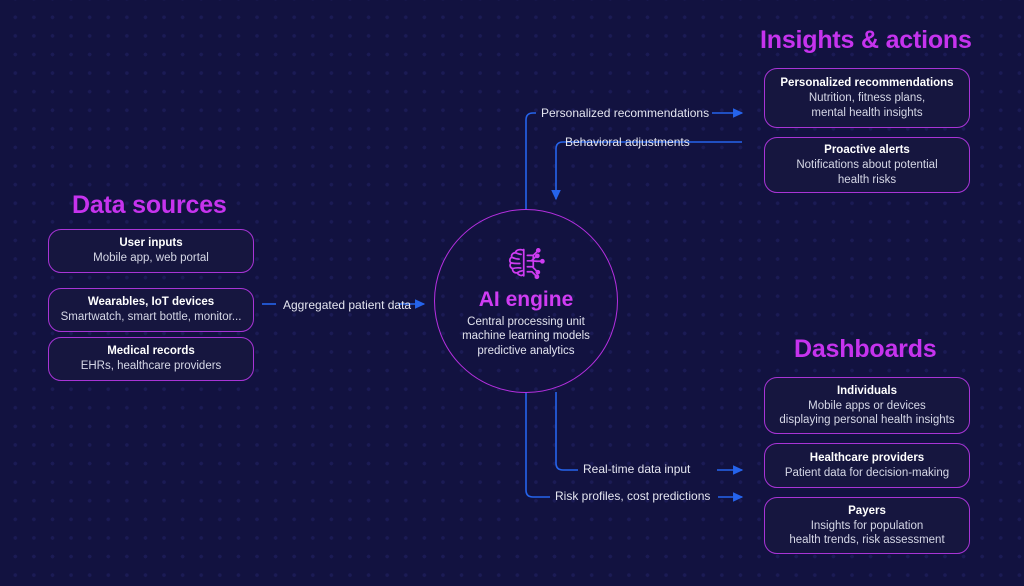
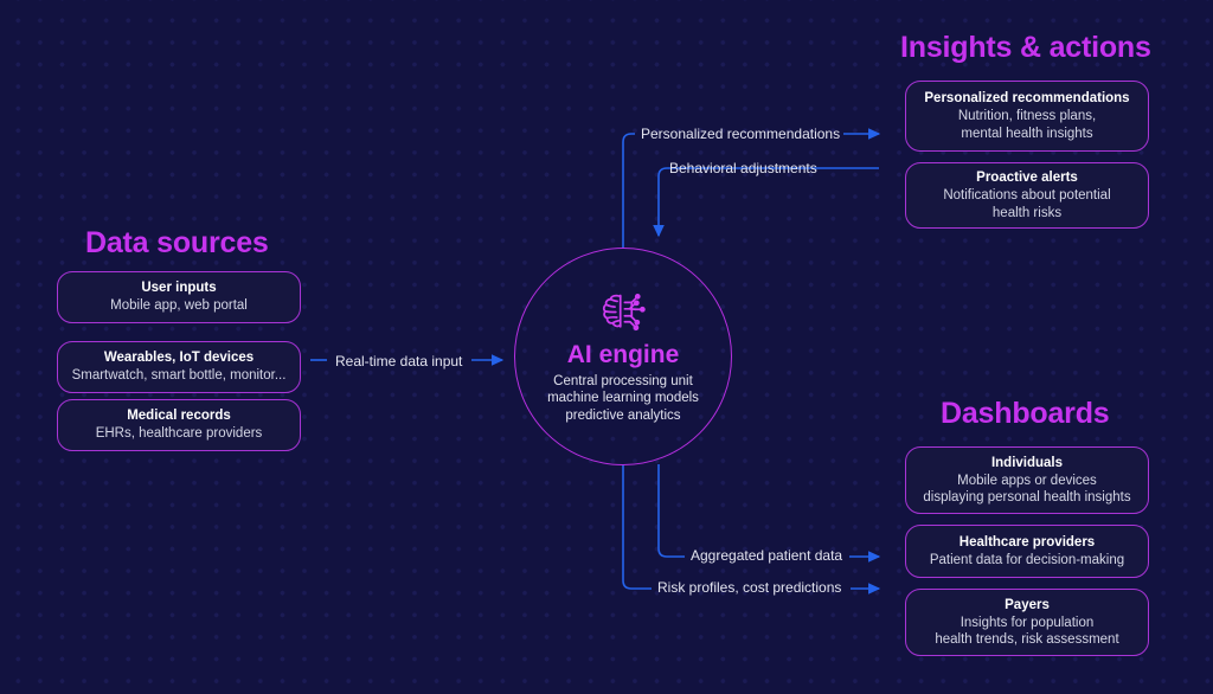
  Data sources
  Insights & actions
  Dashboards
  User inputs
  Mobile app, web portal
  Wearables, IoT devices
  Smartwatch, smart bottle, monitor...
  Medical records
  EHRs, healthcare providers
  Personalized recommendations
  Nutrition, fitness plans,
  mental health insights
  Proactive alerts
  Notifications about potential
  health risks
  Individuals
  Mobile apps or devices
  displaying personal health insights
  Healthcare providers
  Patient data for decision-making
  Payers
  Insights for population
  health trends, risk assessment
  AI engine
  Central processing unit
  machine learning models
  predictive analytics
- Aggregated patient data
+ Real-time data input
  Personalized recommendations
  Behavioral adjustments
- Real-time data input
+ Aggregated patient data
  Risk profiles, cost predictions
